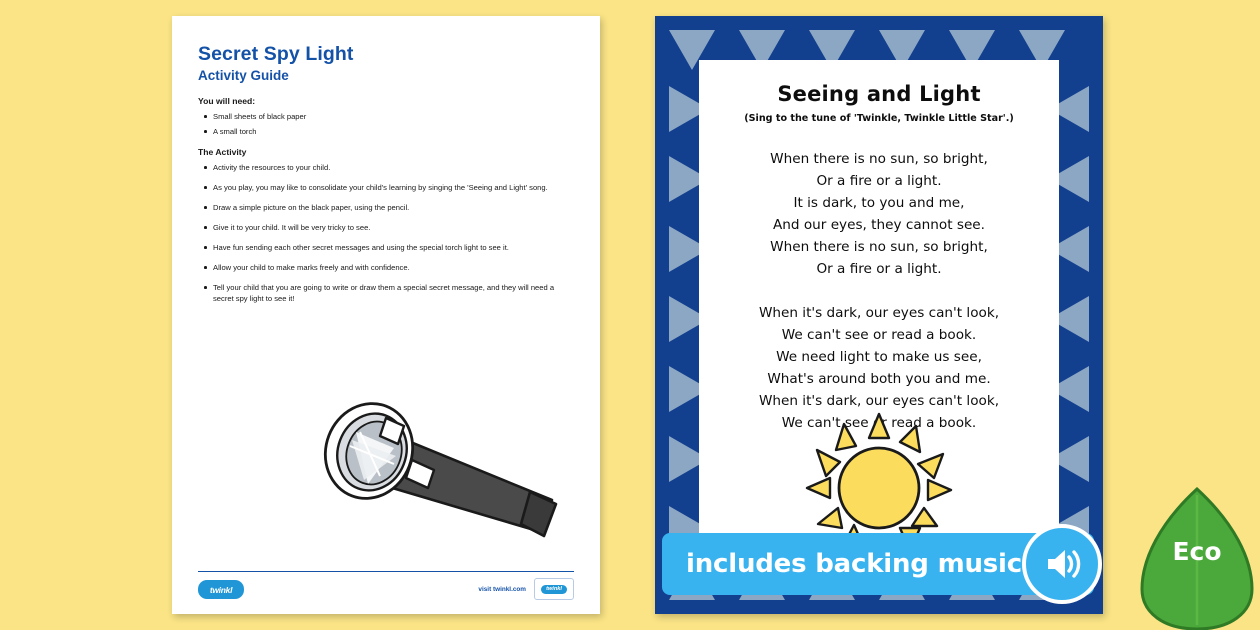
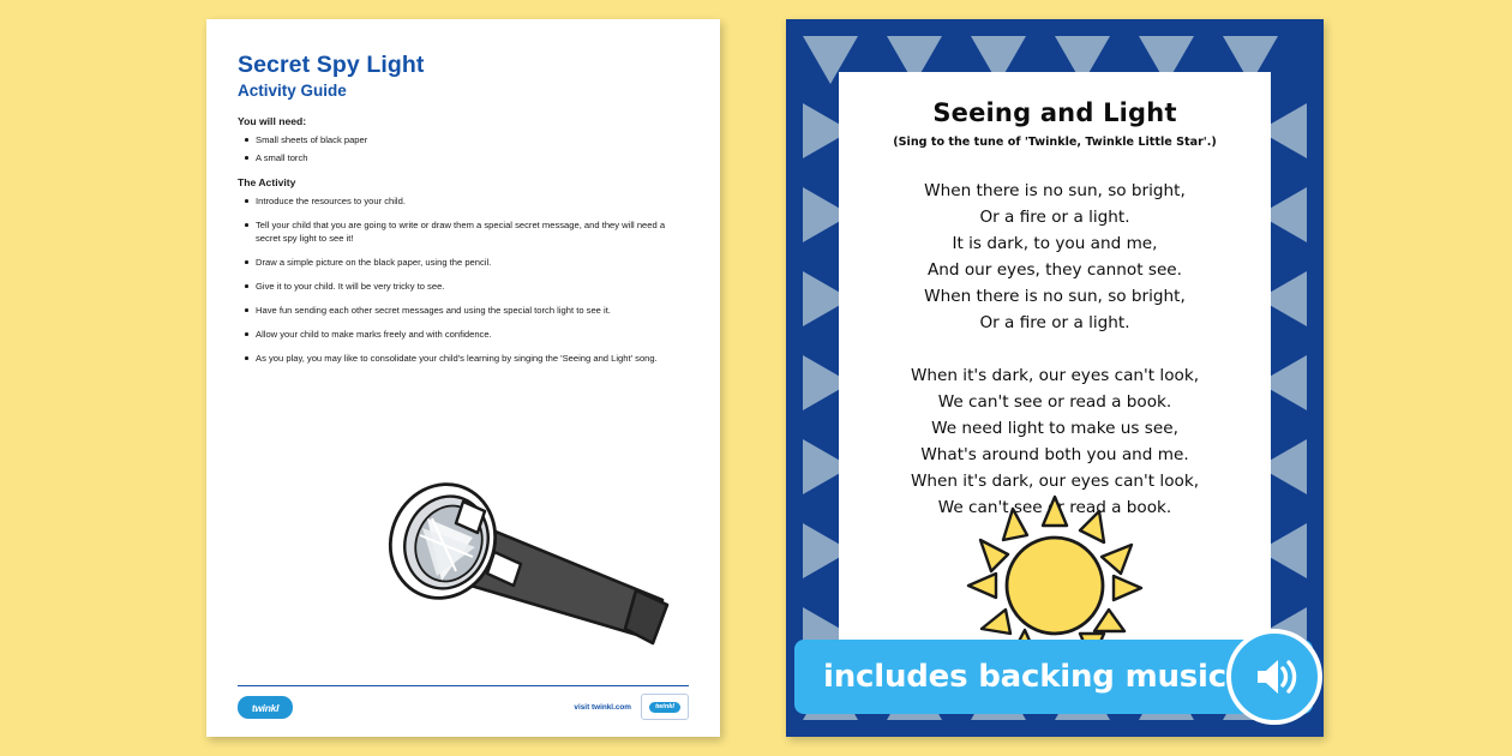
  Secret Spy Light
  Activity Guide
  You will need:
  Small sheets of black paper
  A small torch
  The Activity
- Activity the resources to your child.
+ Introduce the resources to your child.
- As you play, you may like to consolidate your child's learning by singing the 'Seeing and Light' song.
+ Tell your child that you are going to write or draw them a special secret message, and they will need a secret spy light to see it!
  Draw a simple picture on the black paper, using the pencil.
  Give it to your child. It will be very tricky to see.
  Have fun sending each other secret messages and using the special torch light to see it.
  Allow your child to make marks freely and with confidence.
- Tell your child that you are going to write or draw them a special secret message, and they will need a secret spy light to see it!
+ As you play, you may like to consolidate your child's learning by singing the 'Seeing and Light' song.
  twinkl
  Seeing and Light
  (Sing to the tune of 'Twinkle, Twinkle Little Star'.)
  When there is no sun, so bright,
  Or a fire or a light.
  It is dark, to you and me,
  And our eyes, they cannot see.
  When there is no sun, so bright,
  Or a fire or a light.
  When it's dark, our eyes can't look,
  We can't see or read a book.
  We need light to make us see,
  What's around both you and me.
  When it's dark, our eyes can't look,
  We can't see read a book.
  includes backing music
- Eco
